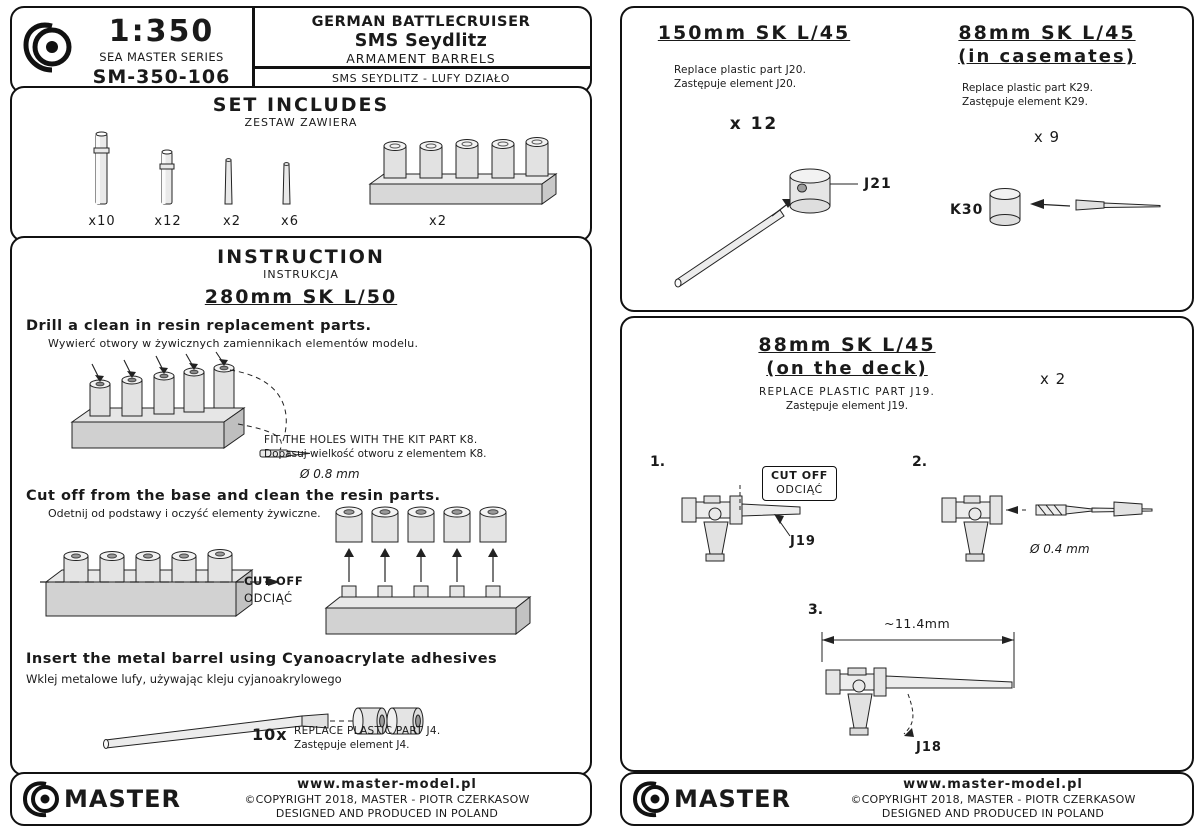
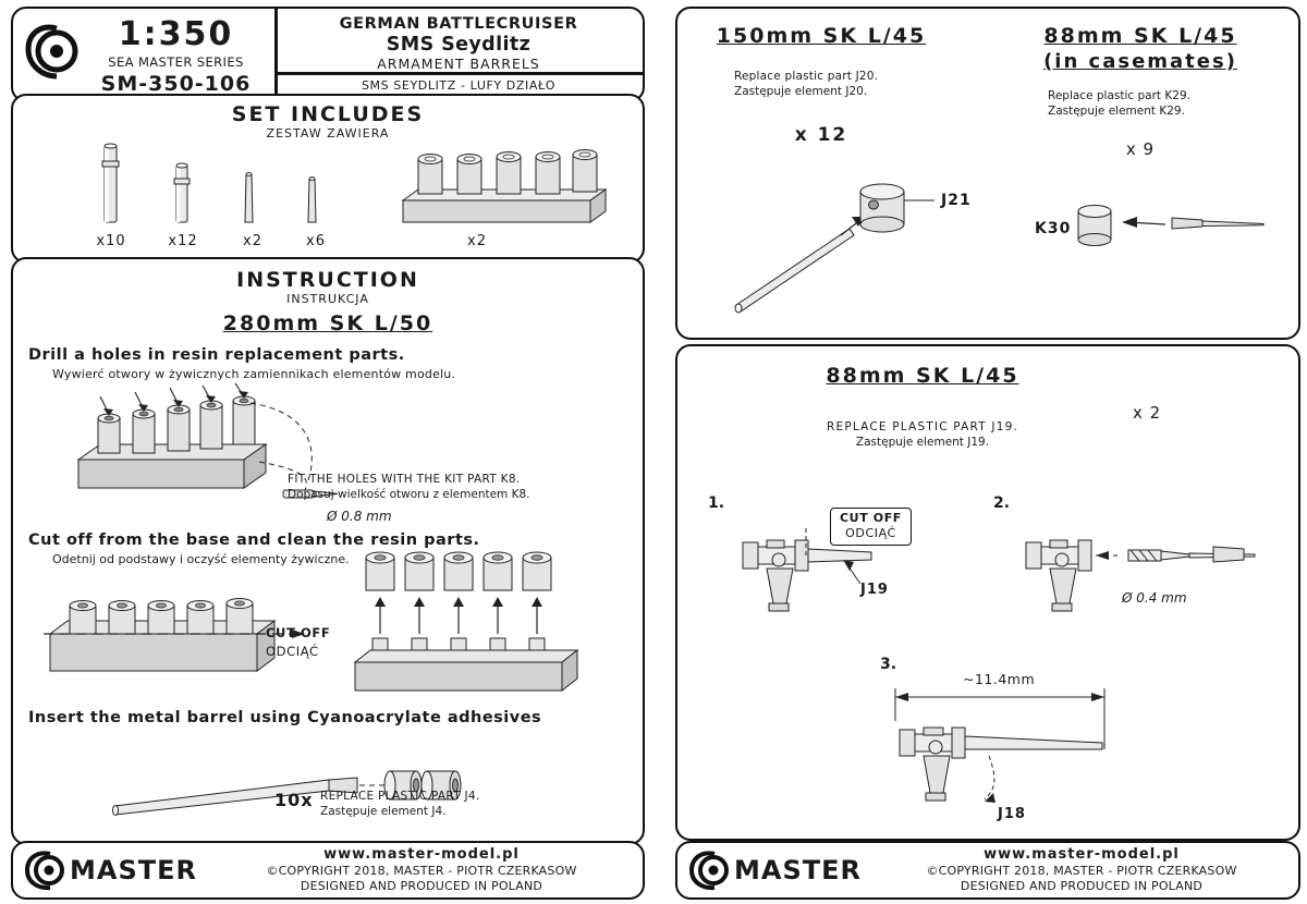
  1:350
  SEA MASTER SERIES
  SM-350-106
  GERMAN BATTLECRUISER
  SMS Seydlitz
  ARMAMENT BARRELS
  SMS SEYDLITZ - LUFY DZIAŁO
  SET INCLUDES
  ZESTAW ZAWIERA
  x10
  x12
  x2
  x6
  x2
  INSTRUCTION
  INSTRUKCJA
  280mm SK L/50
- Drill a clean in resin replacement parts.
+ Drill a holes in resin replacement parts.
  Wywierć otwory w żywicznych zamiennikach elementów modelu.
  FIT THE HOLES WITH THE KIT PART K8.
  Dopasuj wielkość otworu z elementem K8.
  Ø 0.8 mm
  Cut off from the base and clean the resin parts.
  Odetnij od podstawy i oczyść elementy żywiczne.
  CUT OFF
  ODCIĄĆ
  Insert the metal barrel using Cyanoacrylate adhesives
- Wklej metalowe lufy, używając kleju cyjanoakrylowego
  10x
  REPLACE PLASTIC PART J4.
  Zastępuje element J4.
  MASTER
  www.master-model.pl
  ©COPYRIGHT 2018, MASTER - PIOTR CZERKASOW
  DESIGNED AND PRODUCED IN POLAND
  150mm SK L/45
  Replace plastic part J20.
  Zastępuje element J20.
  x 12
  J21
  88mm SK L/45
  (in casemates)
  Replace plastic part K29.
  Zastępuje element K29.
  x 9
  K30
  88mm SK L/45
- (on the deck)
  REPLACE PLASTIC PART J19.
  Zastępuje element J19.
  x 2
  1.
  CUT OFF
  ODCIĄĆ
  J19
  2.
  Ø 0.4 mm
  3.
  ~11.4mm
  J18
  MASTER
  www.master-model.pl
  ©COPYRIGHT 2018, MASTER - PIOTR CZERKASOW
  DESIGNED AND PRODUCED IN POLAND
